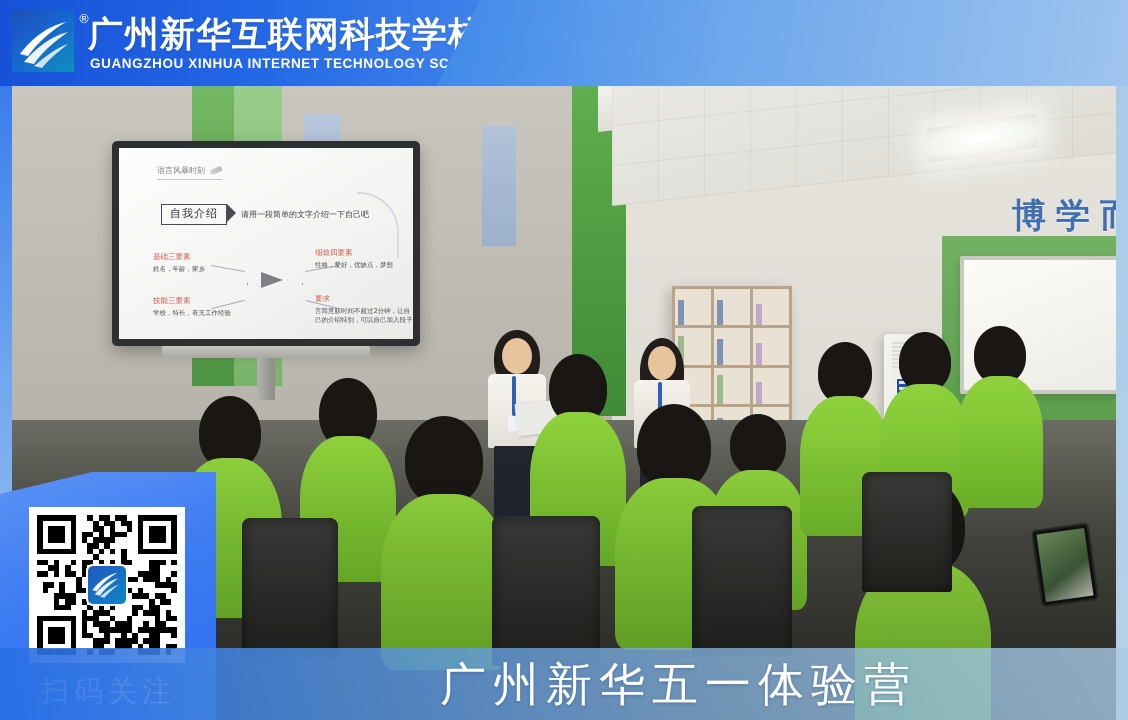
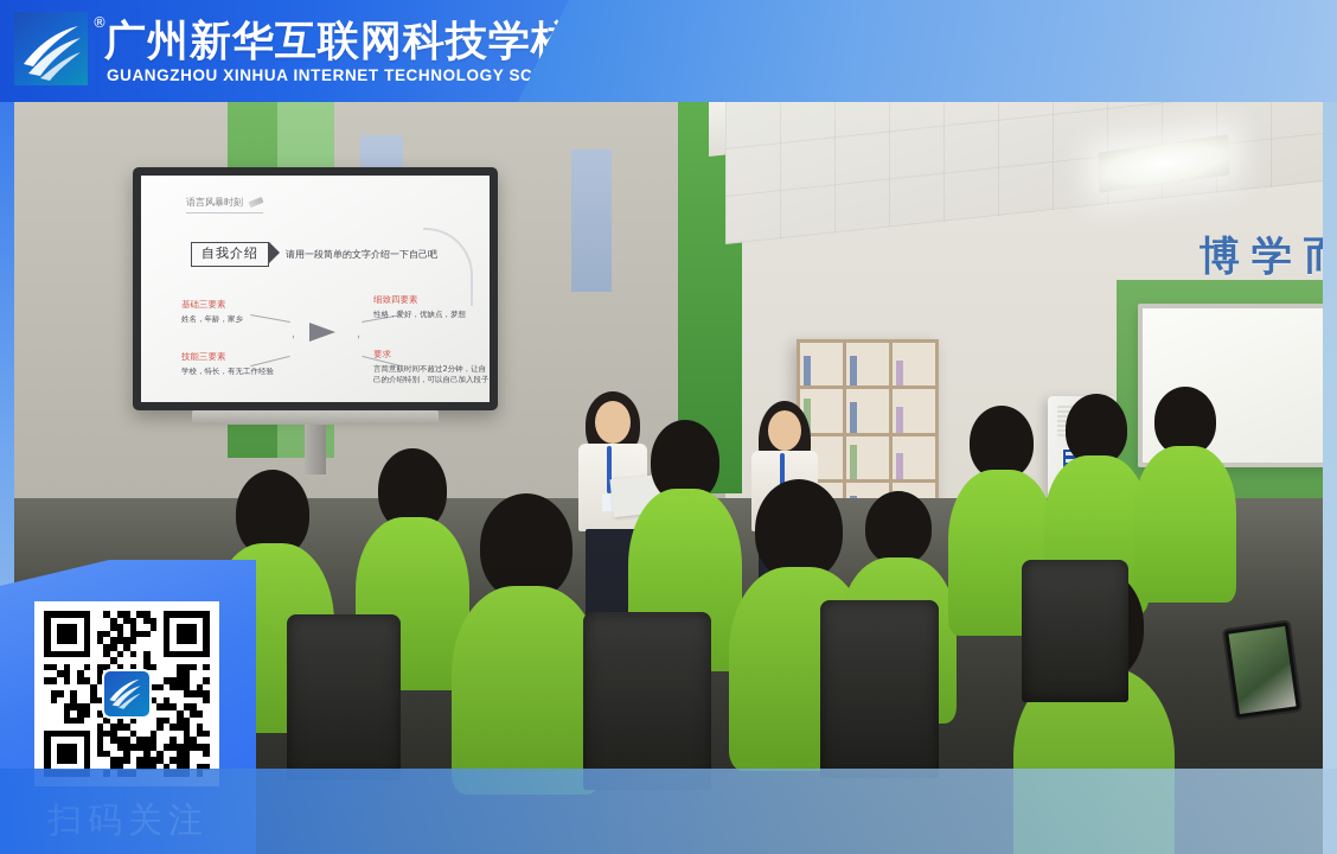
  ®
  广州新华互联网科技学
  GUANGZHOU XINHUA INTERNET TECHNOLOGY SC
- 广州新华五一体验营
